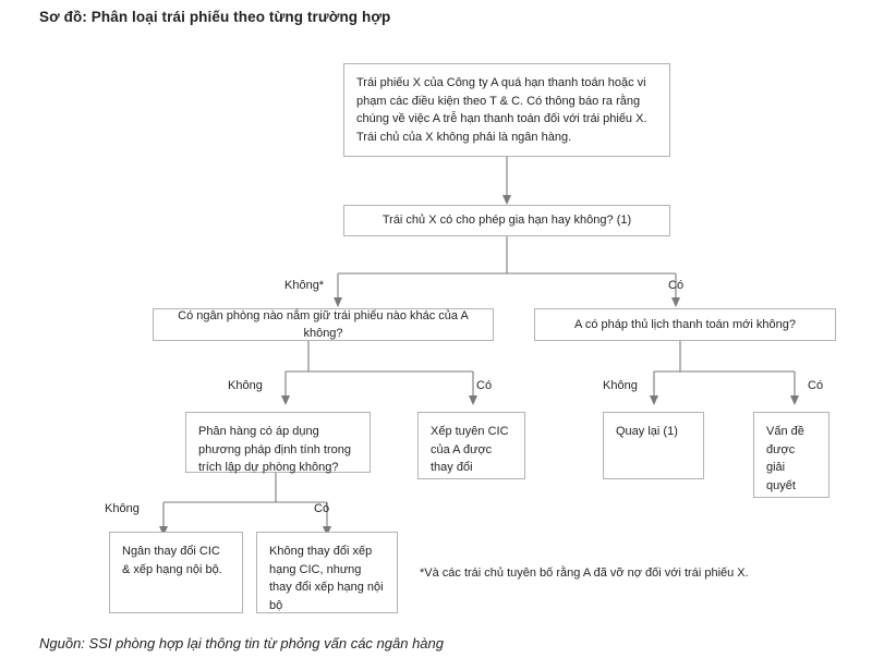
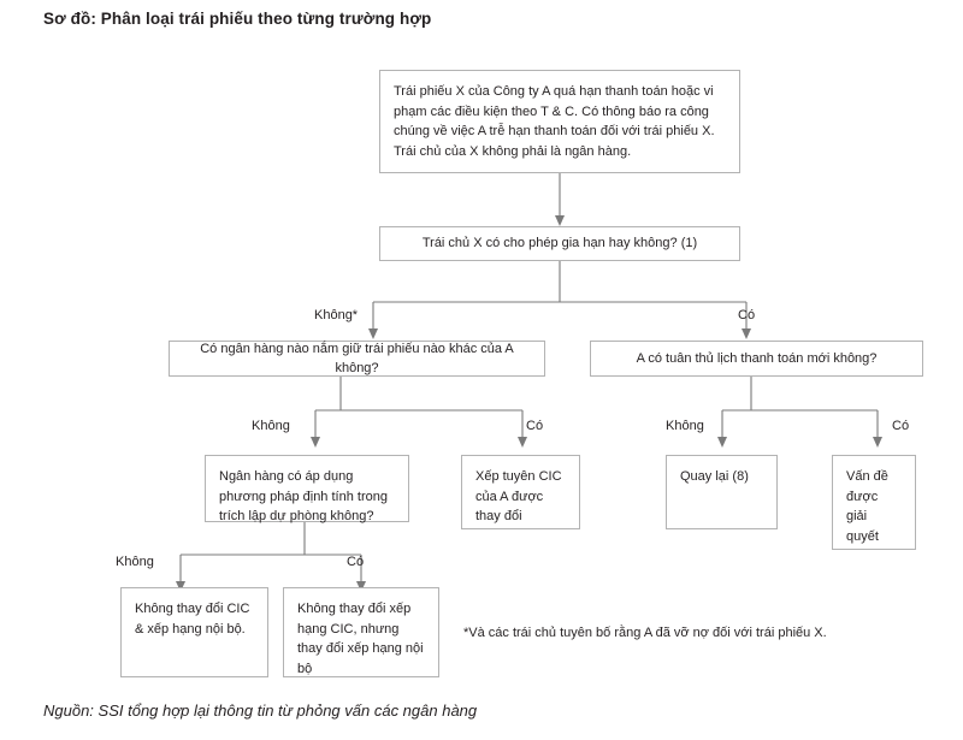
  Sơ đồ: Phân loại trái phiếu theo từng trường hợp
- Trái phiếu X của Công ty A quá hạn thanh toán hoặc vi phạm các điều kiện theo T & C. Có thông báo ra rằng chúng về việc A trễ hạn thanh toán đối với trái phiếu X. Trái chủ của X không phải là ngân hàng.
+ Trái phiếu X của Công ty A quá hạn thanh toán hoặc vi phạm các điều kiện theo T & C. Có thông báo ra công chúng về việc A trễ hạn thanh toán đối với trái phiếu X. Trái chủ của X không phải là ngân hàng.
  Trái chủ X có cho phép gia hạn hay không? (1)
  Không*
  Có
- Có ngân phòng nào nắm giữ trái phiếu nào khác của A không?
+ Có ngân hàng nào nắm giữ trái phiếu nào khác của A không?
- A có pháp thủ lịch thanh toán mới không?
+ A có tuân thủ lịch thanh toán mới không?
  Không
  Có
  Không
  Có
- Phân hàng có áp dụng phương pháp định tính trong trích lập dự phòng không?
+ Ngân hàng có áp dụng phương pháp định tính trong trích lập dự phòng không?
  Xếp tuyên CIC của A được thay đổi
- Quay lại (1)
+ Quay lại (8)
  Vấn đề được giải quyết
  Không
  Có
- Ngân thay đổi CIC & xếp hạng nội bộ.
+ Không thay đổi CIC & xếp hạng nội bộ.
  Không thay đổi xếp hạng CIC, nhưng thay đổi xếp hạng nội bộ
  *Và các trái chủ tuyên bố rằng A đã vỡ nợ đối với trái phiếu X.
- Nguồn: SSI phòng hợp lại thông tin từ phỏng vấn các ngân hàng
+ Nguồn: SSI tổng hợp lại thông tin từ phỏng vấn các ngân hàng
